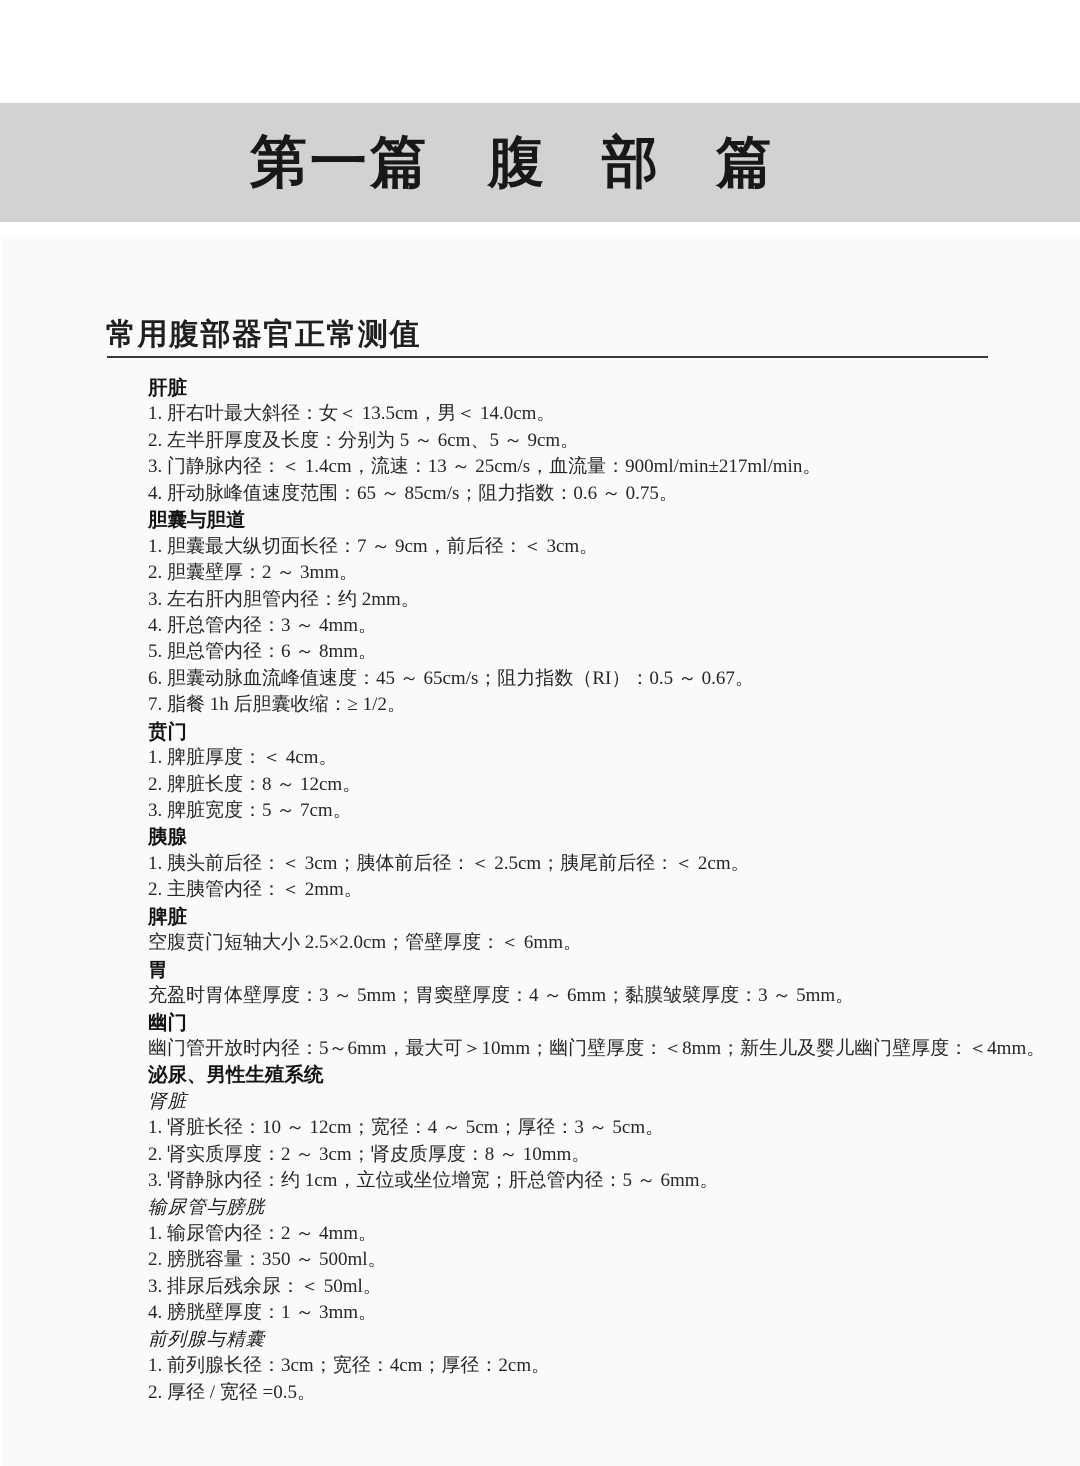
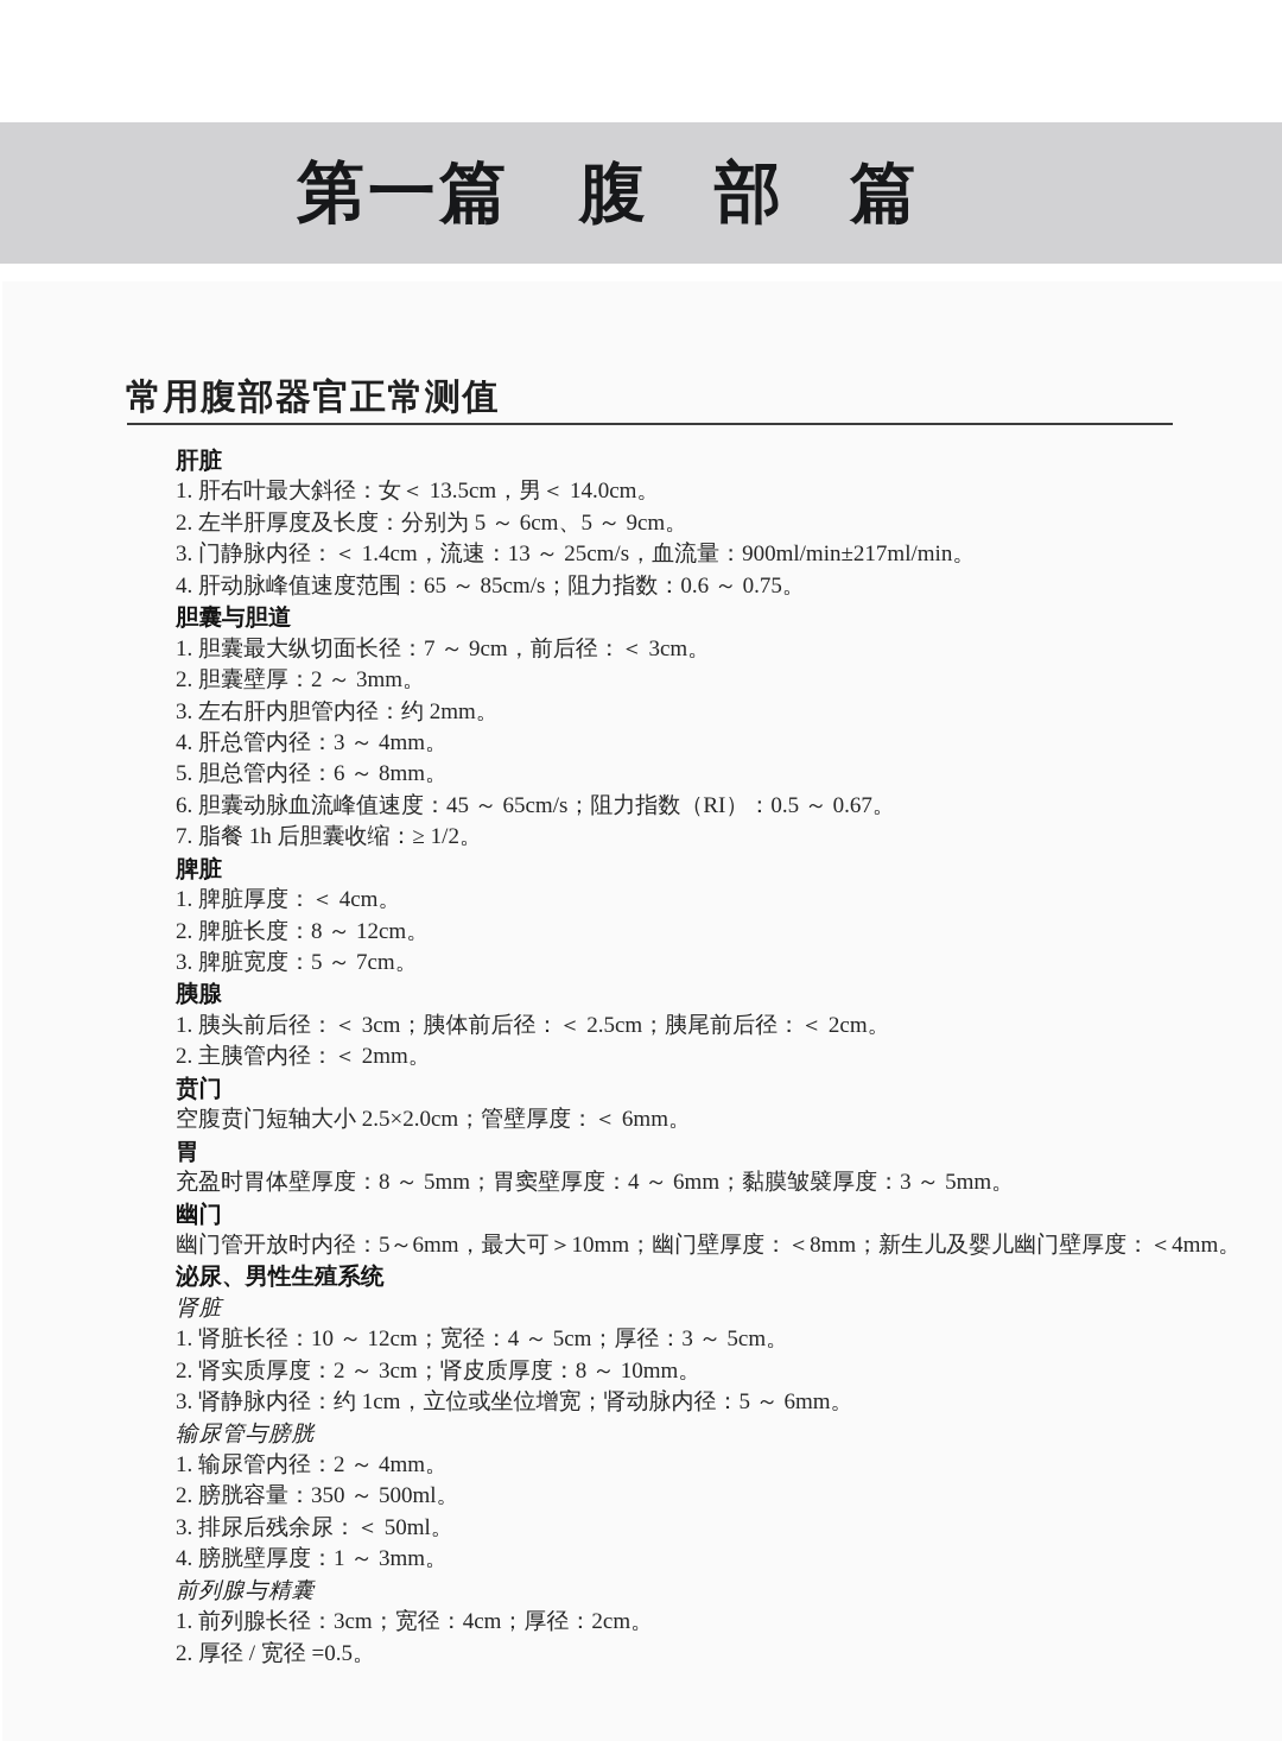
  第一篇
  腹部篇
  常用腹部器官正常测值
  肝脏
  1. 肝右叶最大斜径：女＜ 13.5cm，男＜ 14.0cm。
  2. 左半肝厚度及长度：分别为 5 ～ 6cm、5 ～ 9cm。
  3. 门静脉内径：＜ 1.4cm，流速：13 ～ 25cm/s，血流量：900ml/min±217ml/min。
  4. 肝动脉峰值速度范围：65 ～ 85cm/s；阻力指数：0.6 ～ 0.75。
  胆囊与胆道
  1. 胆囊最大纵切面长径：7 ～ 9cm，前后径：＜ 3cm。
  2. 胆囊壁厚：2 ～ 3mm。
  3. 左右肝内胆管内径：约 2mm。
  4. 肝总管内径：3 ～ 4mm。
  5. 胆总管内径：6 ～ 8mm。
  6. 胆囊动脉血流峰值速度：45 ～ 65cm/s；阻力指数（RI）：0.5 ～ 0.67。
  7. 脂餐 1h 后胆囊收缩：≥ 1/2。
- 贲门
+ 脾脏
  1. 脾脏厚度：＜ 4cm。
  2. 脾脏长度：8 ～ 12cm。
  3. 脾脏宽度：5 ～ 7cm。
  胰腺
  1. 胰头前后径：＜ 3cm；胰体前后径：＜ 2.5cm；胰尾前后径：＜ 2cm。
  2. 主胰管内径：＜ 2mm。
- 脾脏
+ 贲门
  空腹贲门短轴大小 2.5×2.0cm；管壁厚度：＜ 6mm。
  胃
- 充盈时胃体壁厚度：3 ～ 5mm；胃窦壁厚度：4 ～ 6mm；黏膜皱襞厚度：3 ～ 5mm。
+ 充盈时胃体壁厚度：8 ～ 5mm；胃窦壁厚度：4 ～ 6mm；黏膜皱襞厚度：3 ～ 5mm。
  幽门
  幽门管开放时内径：5～6mm，最大可＞10mm；幽门壁厚度：＜8mm；新生儿及婴儿幽门壁厚度：＜4mm。
  泌尿、男性生殖系统
  肾脏
  1. 肾脏长径：10 ～ 12cm；宽径：4 ～ 5cm；厚径：3 ～ 5cm。
  2. 肾实质厚度：2 ～ 3cm；肾皮质厚度：8 ～ 10mm。
- 3. 肾静脉内径：约 1cm，立位或坐位增宽；肝总管内径：5 ～ 6mm。
+ 3. 肾静脉内径：约 1cm，立位或坐位增宽；肾动脉内径：5 ～ 6mm。
  输尿管与膀胱
  1. 输尿管内径：2 ～ 4mm。
  2. 膀胱容量：350 ～ 500ml。
  3. 排尿后残余尿：＜ 50ml。
  4. 膀胱壁厚度：1 ～ 3mm。
  前列腺与精囊
  1. 前列腺长径：3cm；宽径：4cm；厚径：2cm。
  2. 厚径 / 宽径 =0.5。
